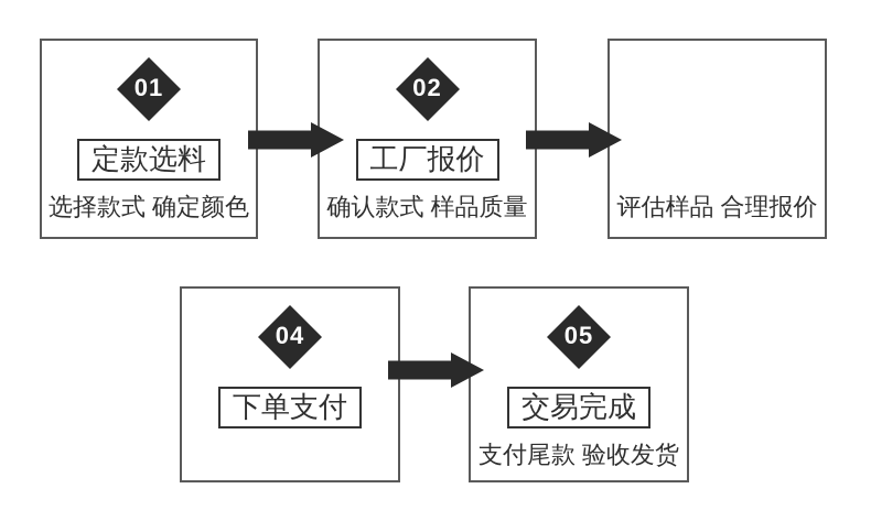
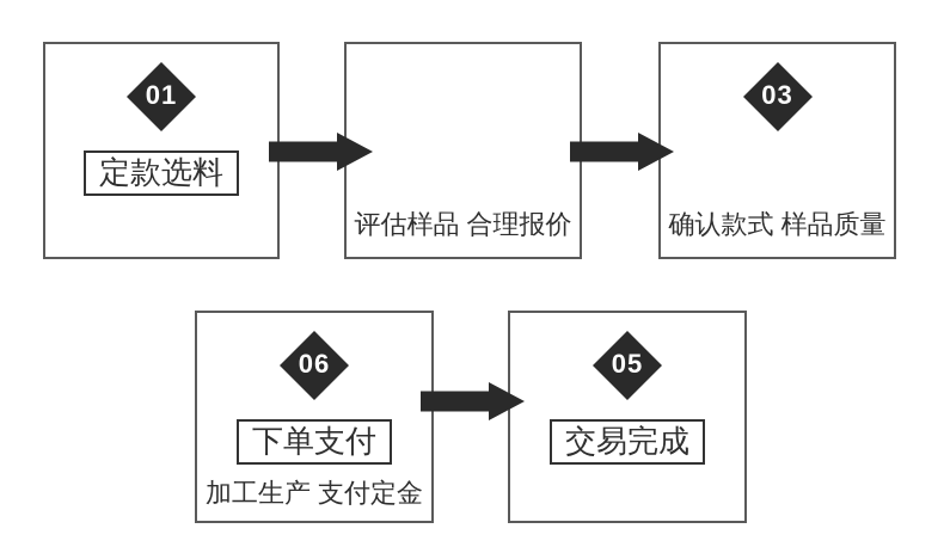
  01
  定款选料
- 选择款式 确定颜色
- 02
- 工厂报价
- 确认款式 样品质量
+ 评估样品 合理报价
+ 03
- 评估样品 合理报价
+ 确认款式 样品质量
- 04
+ 06
  下单支付
+ 加工生产 支付定金
  05
  交易完成
- 支付尾款 验收发货
